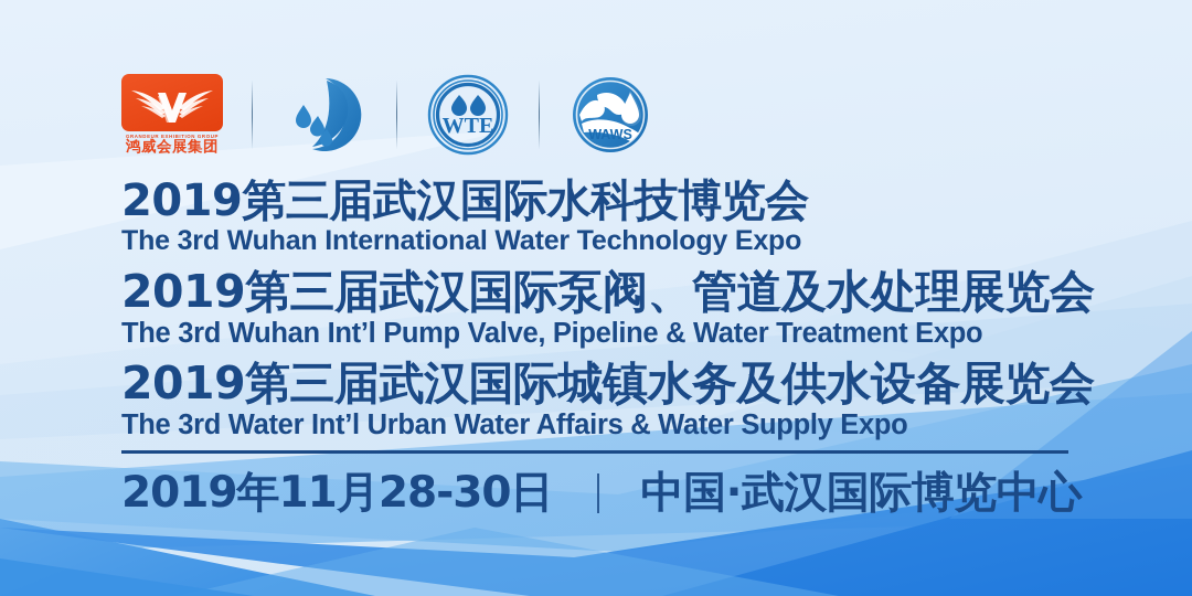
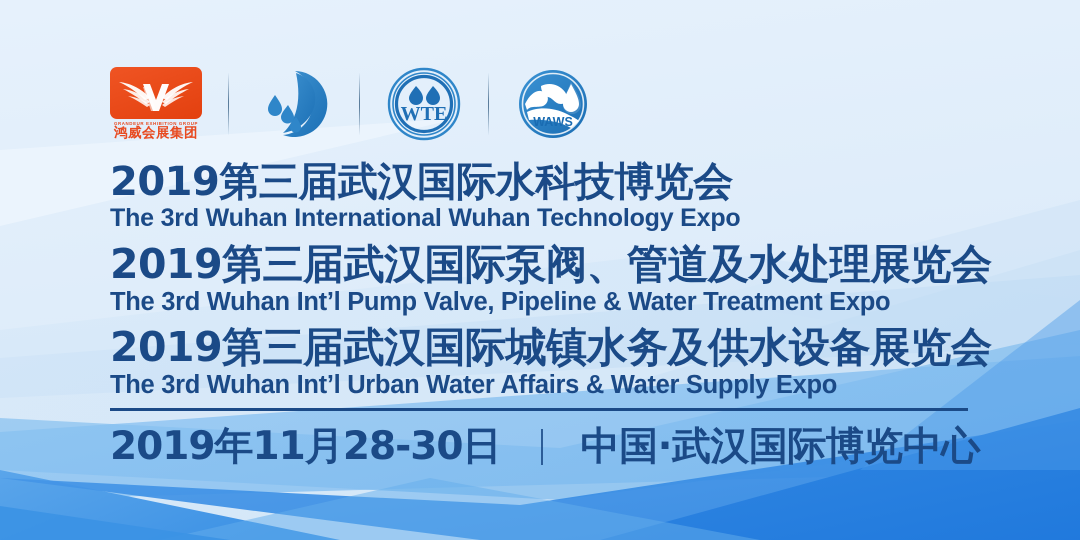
  鸿威会展集团
  WTE
  WAWS
  2019第三届武汉国际水科技博览会
- The 3rd Wuhan International Water Technology Expo
+ The 3rd Wuhan International Wuhan Technology Expo
  2019第三届武汉国际泵阀、管道及水处理展览会
  The 3rd Wuhan Int’l Pump Valve, Pipeline & Water Treatment Expo
  2019第三届武汉国际城镇水务及供水设备展览会
- The 3rd Water Int’l Urban Water Affairs & Water Supply Expo
+ The 3rd Wuhan Int’l Urban Water Affairs & Water Supply Expo
  2019年11月28-30日
  中国·武汉国际博览中心
